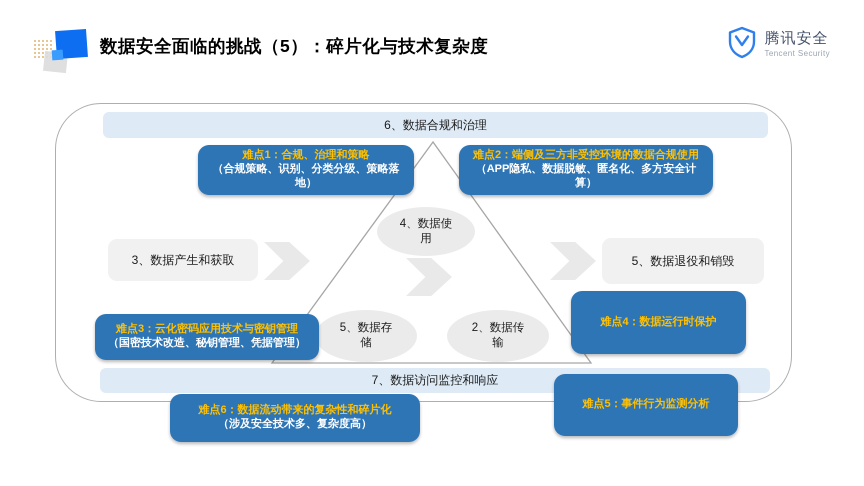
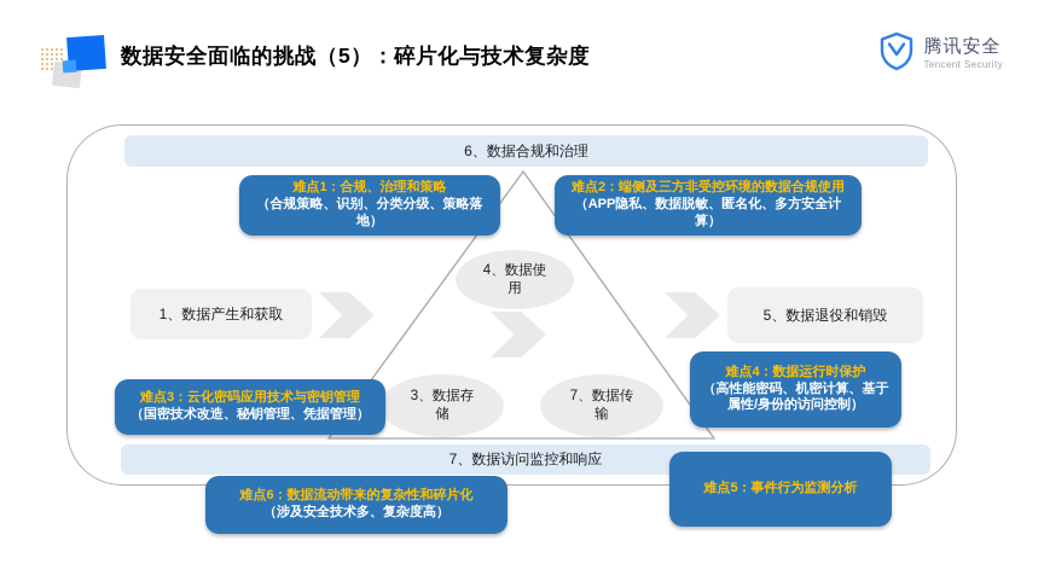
  数据安全面临的挑战（5）：碎片化与技术复杂度
  腾讯安全
  Tencent Security
  6、数据合规和治理
  7、数据访问监控和响应
- 3、数据产生和获取
+ 1、数据产生和获取
  5、数据退役和销毁
  4、数据使
  用
- 5、数据存
+ 3、数据存
  储
- 2、数据传
+ 7、数据传
  输
  难点1：合规、治理和策略
  （合规策略、识别、分类分级、策略落地）
  难点2：端侧及三方非受控环境的数据合规使用
  （APP隐私、数据脱敏、匿名化、多方安全计算）
  难点3：云化密码应用技术与密钥管理
  （国密技术改造、秘钥管理、凭据管理）
  难点4：数据运行时保护
+ （高性能密码、机密计算、基于属性/身份的访问控制）
  难点5：事件行为监测分析
  难点6：数据流动带来的复杂性和碎片化
  （涉及安全技术多、复杂度高）
